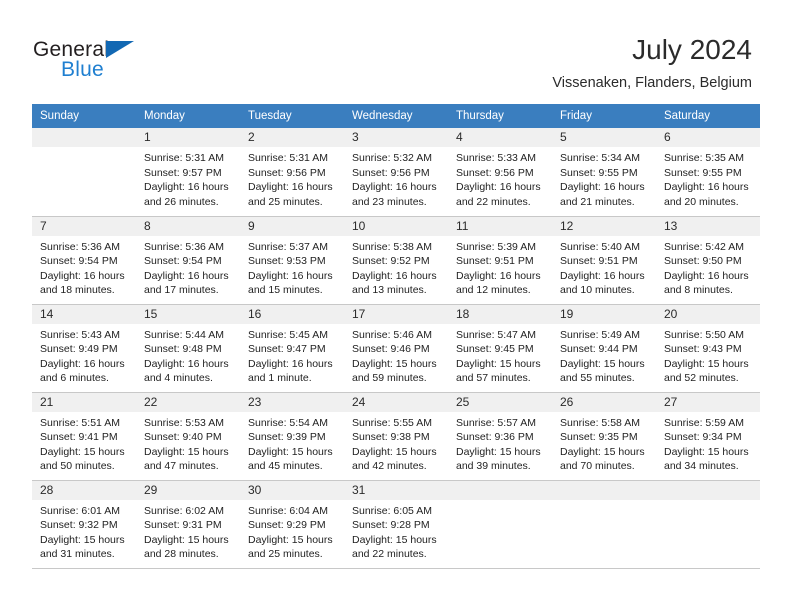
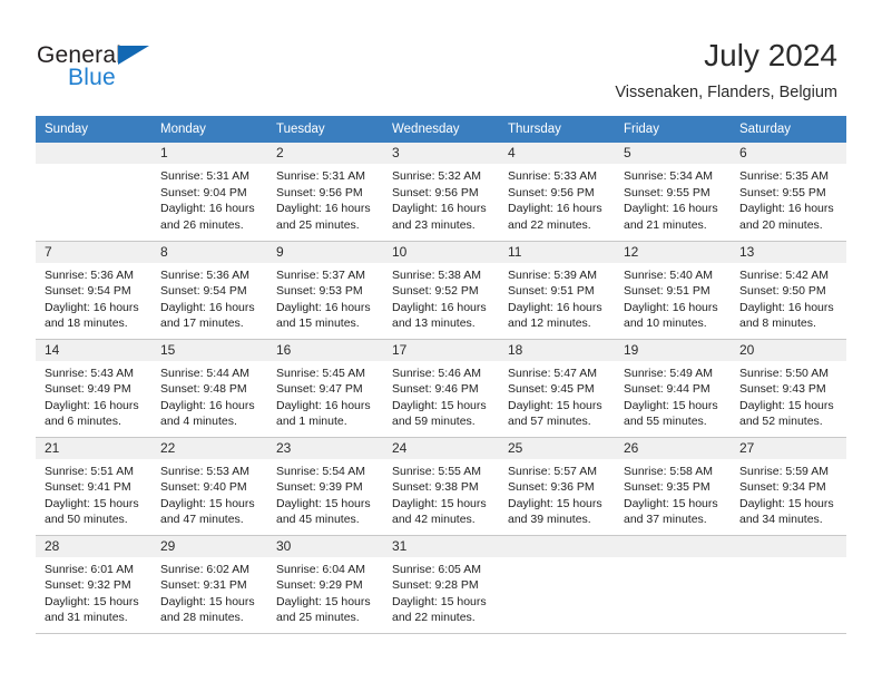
  General
  Blue
  July 2024
  Vissenaken, Flanders, Belgium
  Sunday	Monday	Tuesday	Wednesday	Thursday	Friday	Saturday
- 	1Sunrise: 5:31 AMSunset: 9:57 PMDaylight: 16 hoursand 26 minutes.	2Sunrise: 5:31 AMSunset: 9:56 PMDaylight: 16 hoursand 25 minutes.	3Sunrise: 5:32 AMSunset: 9:56 PMDaylight: 16 hoursand 23 minutes.	4Sunrise: 5:33 AMSunset: 9:56 PMDaylight: 16 hoursand 22 minutes.	5Sunrise: 5:34 AMSunset: 9:55 PMDaylight: 16 hoursand 21 minutes.	6Sunrise: 5:35 AMSunset: 9:55 PMDaylight: 16 hoursand 20 minutes.
+ 	1Sunrise: 5:31 AMSunset: 9:04 PMDaylight: 16 hoursand 26 minutes.	2Sunrise: 5:31 AMSunset: 9:56 PMDaylight: 16 hoursand 25 minutes.	3Sunrise: 5:32 AMSunset: 9:56 PMDaylight: 16 hoursand 23 minutes.	4Sunrise: 5:33 AMSunset: 9:56 PMDaylight: 16 hoursand 22 minutes.	5Sunrise: 5:34 AMSunset: 9:55 PMDaylight: 16 hoursand 21 minutes.	6Sunrise: 5:35 AMSunset: 9:55 PMDaylight: 16 hoursand 20 minutes.
  7Sunrise: 5:36 AMSunset: 9:54 PMDaylight: 16 hoursand 18 minutes.	8Sunrise: 5:36 AMSunset: 9:54 PMDaylight: 16 hoursand 17 minutes.	9Sunrise: 5:37 AMSunset: 9:53 PMDaylight: 16 hoursand 15 minutes.	10Sunrise: 5:38 AMSunset: 9:52 PMDaylight: 16 hoursand 13 minutes.	11Sunrise: 5:39 AMSunset: 9:51 PMDaylight: 16 hoursand 12 minutes.	12Sunrise: 5:40 AMSunset: 9:51 PMDaylight: 16 hoursand 10 minutes.	13Sunrise: 5:42 AMSunset: 9:50 PMDaylight: 16 hoursand 8 minutes.
  14Sunrise: 5:43 AMSunset: 9:49 PMDaylight: 16 hoursand 6 minutes.	15Sunrise: 5:44 AMSunset: 9:48 PMDaylight: 16 hoursand 4 minutes.	16Sunrise: 5:45 AMSunset: 9:47 PMDaylight: 16 hoursand 1 minute.	17Sunrise: 5:46 AMSunset: 9:46 PMDaylight: 15 hoursand 59 minutes.	18Sunrise: 5:47 AMSunset: 9:45 PMDaylight: 15 hoursand 57 minutes.	19Sunrise: 5:49 AMSunset: 9:44 PMDaylight: 15 hoursand 55 minutes.	20Sunrise: 5:50 AMSunset: 9:43 PMDaylight: 15 hoursand 52 minutes.
- 21Sunrise: 5:51 AMSunset: 9:41 PMDaylight: 15 hoursand 50 minutes.	22Sunrise: 5:53 AMSunset: 9:40 PMDaylight: 15 hoursand 47 minutes.	23Sunrise: 5:54 AMSunset: 9:39 PMDaylight: 15 hoursand 45 minutes.	24Sunrise: 5:55 AMSunset: 9:38 PMDaylight: 15 hoursand 42 minutes.	25Sunrise: 5:57 AMSunset: 9:36 PMDaylight: 15 hoursand 39 minutes.	26Sunrise: 5:58 AMSunset: 9:35 PMDaylight: 15 hoursand 70 minutes.	27Sunrise: 5:59 AMSunset: 9:34 PMDaylight: 15 hoursand 34 minutes.
+ 21Sunrise: 5:51 AMSunset: 9:41 PMDaylight: 15 hoursand 50 minutes.	22Sunrise: 5:53 AMSunset: 9:40 PMDaylight: 15 hoursand 47 minutes.	23Sunrise: 5:54 AMSunset: 9:39 PMDaylight: 15 hoursand 45 minutes.	24Sunrise: 5:55 AMSunset: 9:38 PMDaylight: 15 hoursand 42 minutes.	25Sunrise: 5:57 AMSunset: 9:36 PMDaylight: 15 hoursand 39 minutes.	26Sunrise: 5:58 AMSunset: 9:35 PMDaylight: 15 hoursand 37 minutes.	27Sunrise: 5:59 AMSunset: 9:34 PMDaylight: 15 hoursand 34 minutes.
  28Sunrise: 6:01 AMSunset: 9:32 PMDaylight: 15 hoursand 31 minutes.	29Sunrise: 6:02 AMSunset: 9:31 PMDaylight: 15 hoursand 28 minutes.	30Sunrise: 6:04 AMSunset: 9:29 PMDaylight: 15 hoursand 25 minutes.	31Sunrise: 6:05 AMSunset: 9:28 PMDaylight: 15 hoursand 22 minutes.
